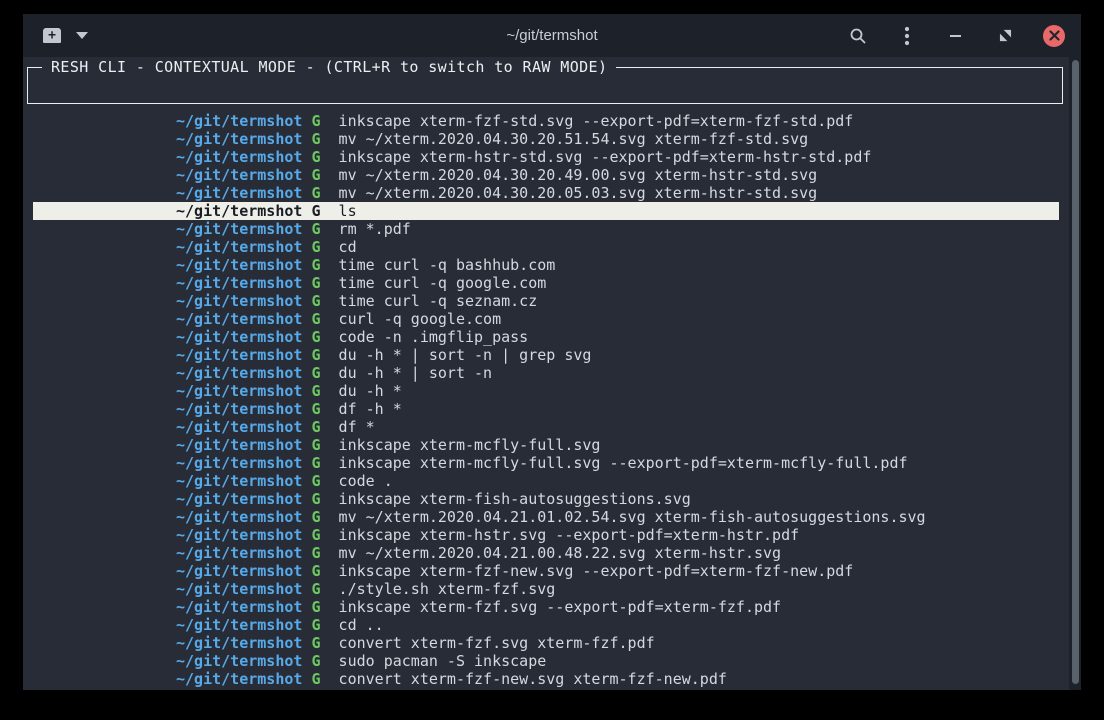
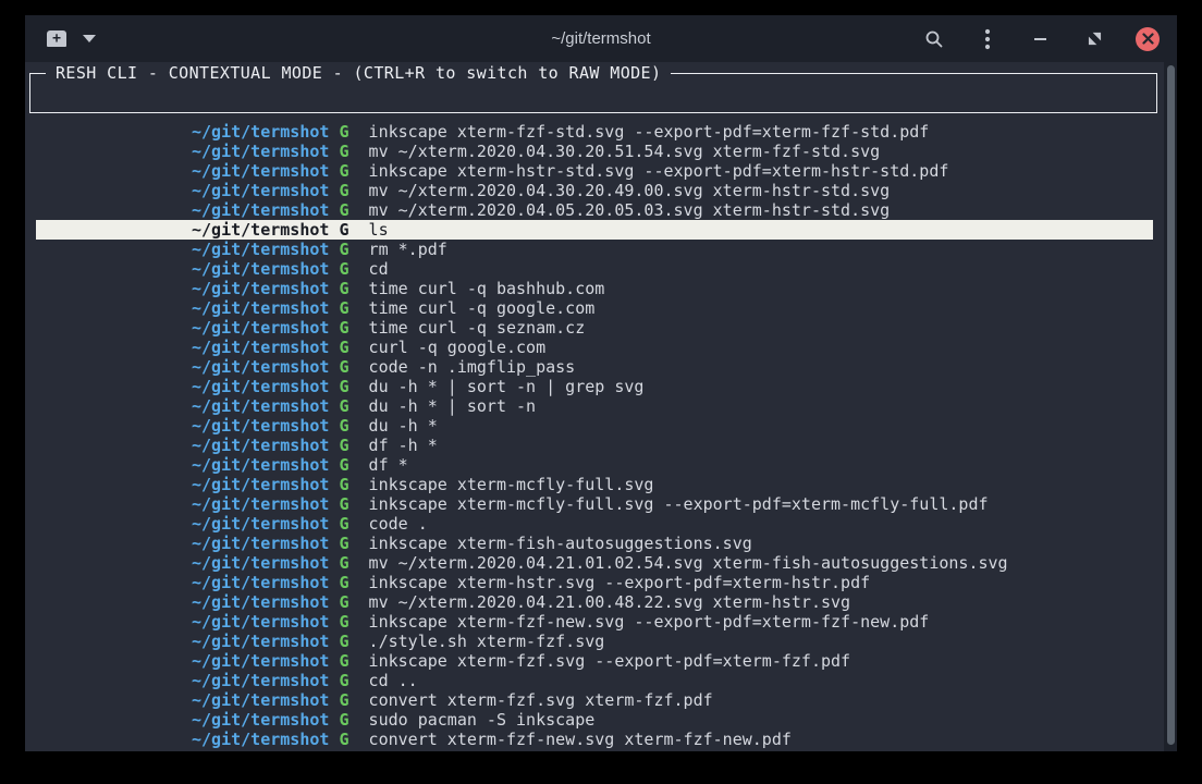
  +
  ~/git/termshot
  RESH CLI - CONTEXTUAL MODE - (CTRL+R to switch to RAW MODE)
  ~/git/termshot G inkscape xterm-fzf-std.svg --export-pdf=xterm-fzf-std.pdf
  ~/git/termshot G mv ~/xterm.2020.04.30.20.51.54.svg xterm-fzf-std.svg
  ~/git/termshot G inkscape xterm-hstr-std.svg --export-pdf=xterm-hstr-std.pdf
  ~/git/termshot G mv ~/xterm.2020.04.30.20.49.00.svg xterm-hstr-std.svg
- ~/git/termshot G mv ~/xterm.2020.04.30.20.05.03.svg xterm-hstr-std.svg
+ ~/git/termshot G mv ~/xterm.2020.04.05.20.05.03.svg xterm-hstr-std.svg
  ~/git/termshot G ls
  ~/git/termshot G rm *.pdf
  ~/git/termshot G cd
  ~/git/termshot G time curl -q bashhub.com
  ~/git/termshot G time curl -q google.com
  ~/git/termshot G time curl -q seznam.cz
  ~/git/termshot G curl -q google.com
  ~/git/termshot G code -n .imgflip_pass
  ~/git/termshot G du -h * | sort -n | grep svg
  ~/git/termshot G du -h * | sort -n
  ~/git/termshot G du -h *
  ~/git/termshot G df -h *
  ~/git/termshot G df *
  ~/git/termshot G inkscape xterm-mcfly-full.svg
  ~/git/termshot G inkscape xterm-mcfly-full.svg --export-pdf=xterm-mcfly-full.pdf
  ~/git/termshot G code .
  ~/git/termshot G inkscape xterm-fish-autosuggestions.svg
  ~/git/termshot G mv ~/xterm.2020.04.21.01.02.54.svg xterm-fish-autosuggestions.svg
  ~/git/termshot G inkscape xterm-hstr.svg --export-pdf=xterm-hstr.pdf
  ~/git/termshot G mv ~/xterm.2020.04.21.00.48.22.svg xterm-hstr.svg
  ~/git/termshot G inkscape xterm-fzf-new.svg --export-pdf=xterm-fzf-new.pdf
  ~/git/termshot G ./style.sh xterm-fzf.svg
  ~/git/termshot G inkscape xterm-fzf.svg --export-pdf=xterm-fzf.pdf
  ~/git/termshot G cd ..
  ~/git/termshot G convert xterm-fzf.svg xterm-fzf.pdf
  ~/git/termshot G sudo pacman -S inkscape
  ~/git/termshot G convert xterm-fzf-new.svg xterm-fzf-new.pdf
